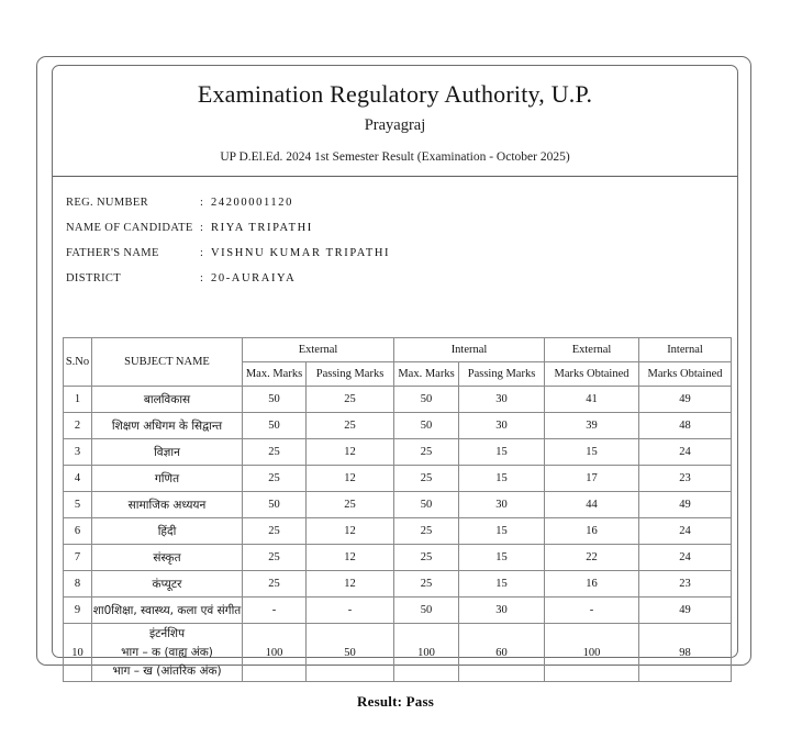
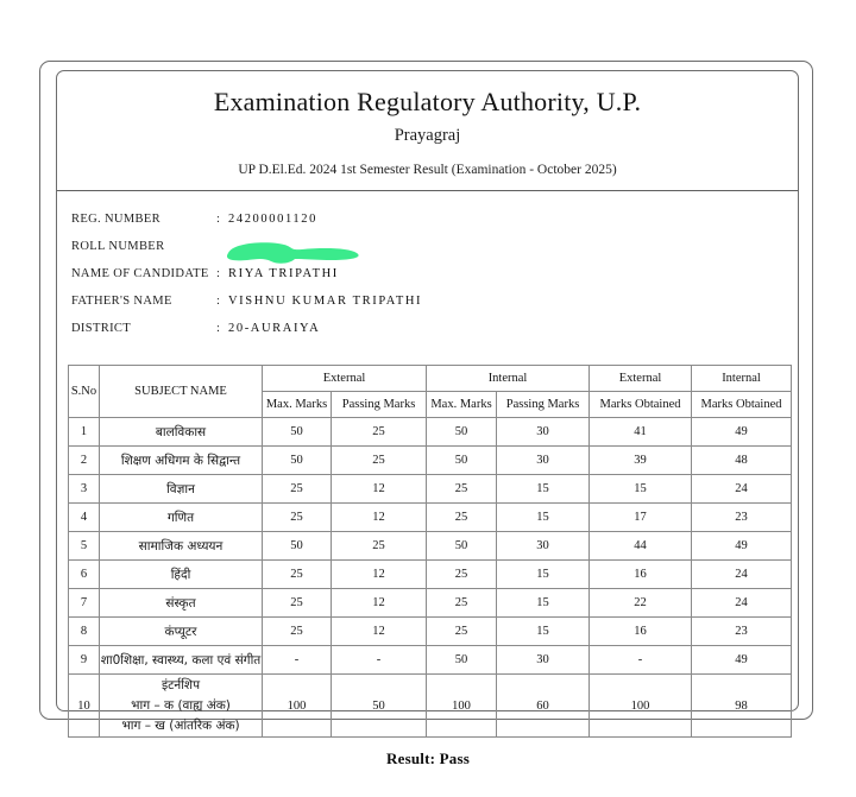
  Examination Regulatory Authority, U.P.
  Prayagraj
  UP D.El.Ed. 2024 1st Semester Result (Examination - October 2025)
  REG. NUMBER
  :
  24200001120
+ ROLL NUMBER
  NAME OF CANDIDATE
  :
  RIYA TRIPATHI
  FATHER'S NAME
  :
  VISHNU KUMAR TRIPATHI
  DISTRICT
  :
  20-AURAIYA
  S.No	SUBJECT NAME	External	Internal	External	Internal
  Max. Marks	Passing Marks	Max. Marks	Passing Marks	Marks Obtained	Marks Obtained
  1	बालविकास	50	25	50	30	41	49
  2	शिक्षण अधिगम के सिद्वान्त	50	25	50	30	39	48
  3	विज्ञान	25	12	25	15	15	24
  4	गणित	25	12	25	15	17	23
  5	सामाजिक अध्ययन	50	25	50	30	44	49
  6	हिंदी	25	12	25	15	16	24
  7	संस्कृत	25	12	25	15	22	24
  8	कंप्यूटर	25	12	25	15	16	23
  9	शा0शिक्षा, स्वास्थ्य, कला एवं संगीत	-	-	50	30	-	49
  10	इंटर्नशिप भाग – क (वाह्य अंक) भाग – ख (आंतरिक अंक)	100	50	100	60	100	98
  Result: Pass
